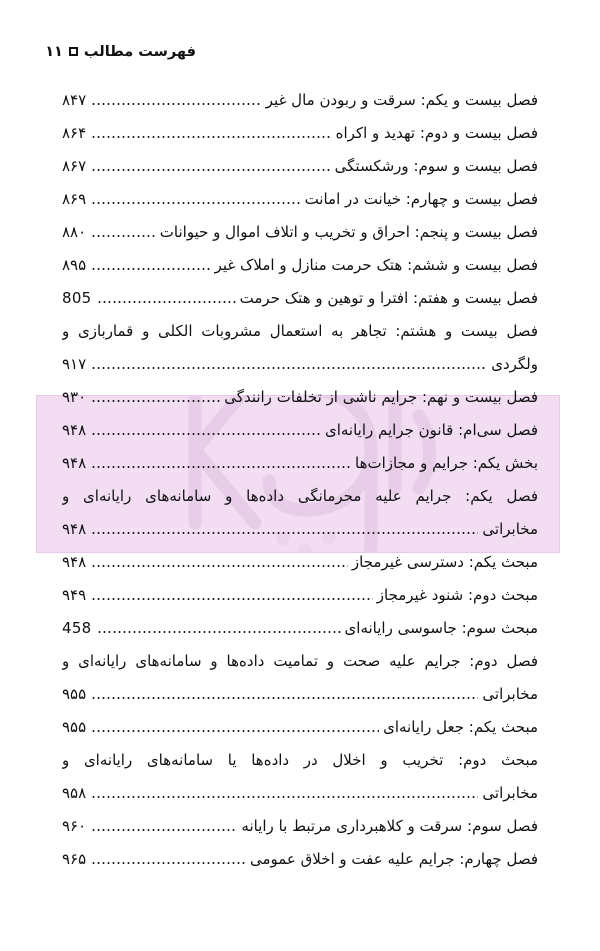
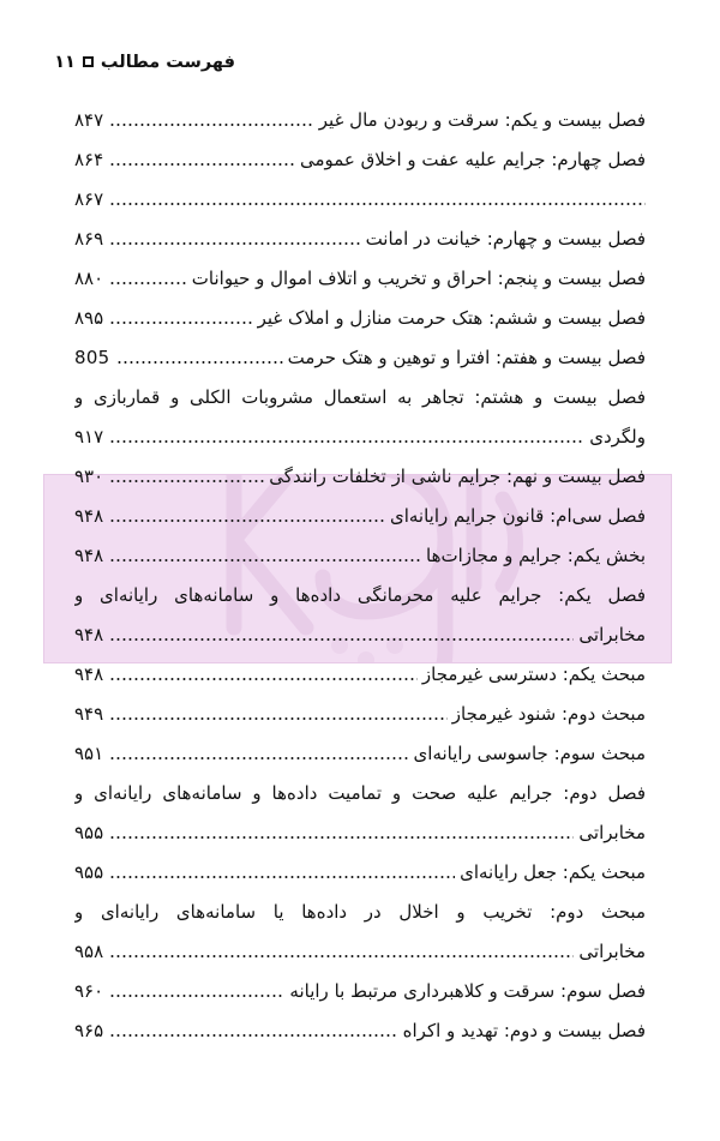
  فهرست مطالب
  ۱۱
  فصل بیست و یکم: سرقت و ربودن مال غیر
  ۸۴۷
- فصل بیست و دوم: تهدید و اکراه
+ فصل چهارم: جرایم علیه عفت و اخلاق عمومی
  ۸۶۴
- فصل بیست و سوم: ورشکستگی
  ۸۶۷
  فصل بیست و چهارم: خیانت در امانت
  ۸۶۹
  فصل بیست و پنجم: احراق و تخریب و اتلاف اموال و حیوانات
  ۸۸۰
  فصل بیست و ششم: هتک حرمت منازل و املاک غیر
  ۸۹۵
  فصل بیست و هفتم: افترا و توهین و هتک حرمت
  805
  فصل بیست و هشتم: تجاهر به استعمال مشروبات الکلی و قماربازی و
  ولگردی
  ۹۱۷
  فصل بیست و نهم: جرایم ناشی از تخلفات رانندگی
  ۹۳۰
  فصل سی‌ام: قانون جرایم رایانه‌ای
  ۹۴۸
  بخش یکم: جرایم و مجازات‌ها
  ۹۴۸
  فصل یکم: جرایم علیه محرمانگی داده‌ها و سامانه‌های رایانه‌ای و
  مخابراتی
  ۹۴۸
  مبحث یکم: دسترسی غیرمجاز
  ۹۴۸
  مبحث دوم: شنود غیرمجاز
  ۹۴۹
  مبحث سوم: جاسوسی رایانه‌ای
- 458
+ ۹۵۱
  فصل دوم: جرایم علیه صحت و تمامیت داده‌ها و سامانه‌های رایانه‌ای و
  مخابراتی
  ۹۵۵
  مبحث یکم: جعل رایانه‌ای
  ۹۵۵
  مبحث دوم: تخریب و اخلال در داده‌ها یا سامانه‌های رایانه‌ای و
  مخابراتی
  ۹۵۸
  فصل سوم: سرقت و کلاهبرداری مرتبط با رایانه
  ۹۶۰
- فصل چهارم: جرایم علیه عفت و اخلاق عمومی
+ فصل بیست و دوم: تهدید و اکراه
  ۹۶۵
